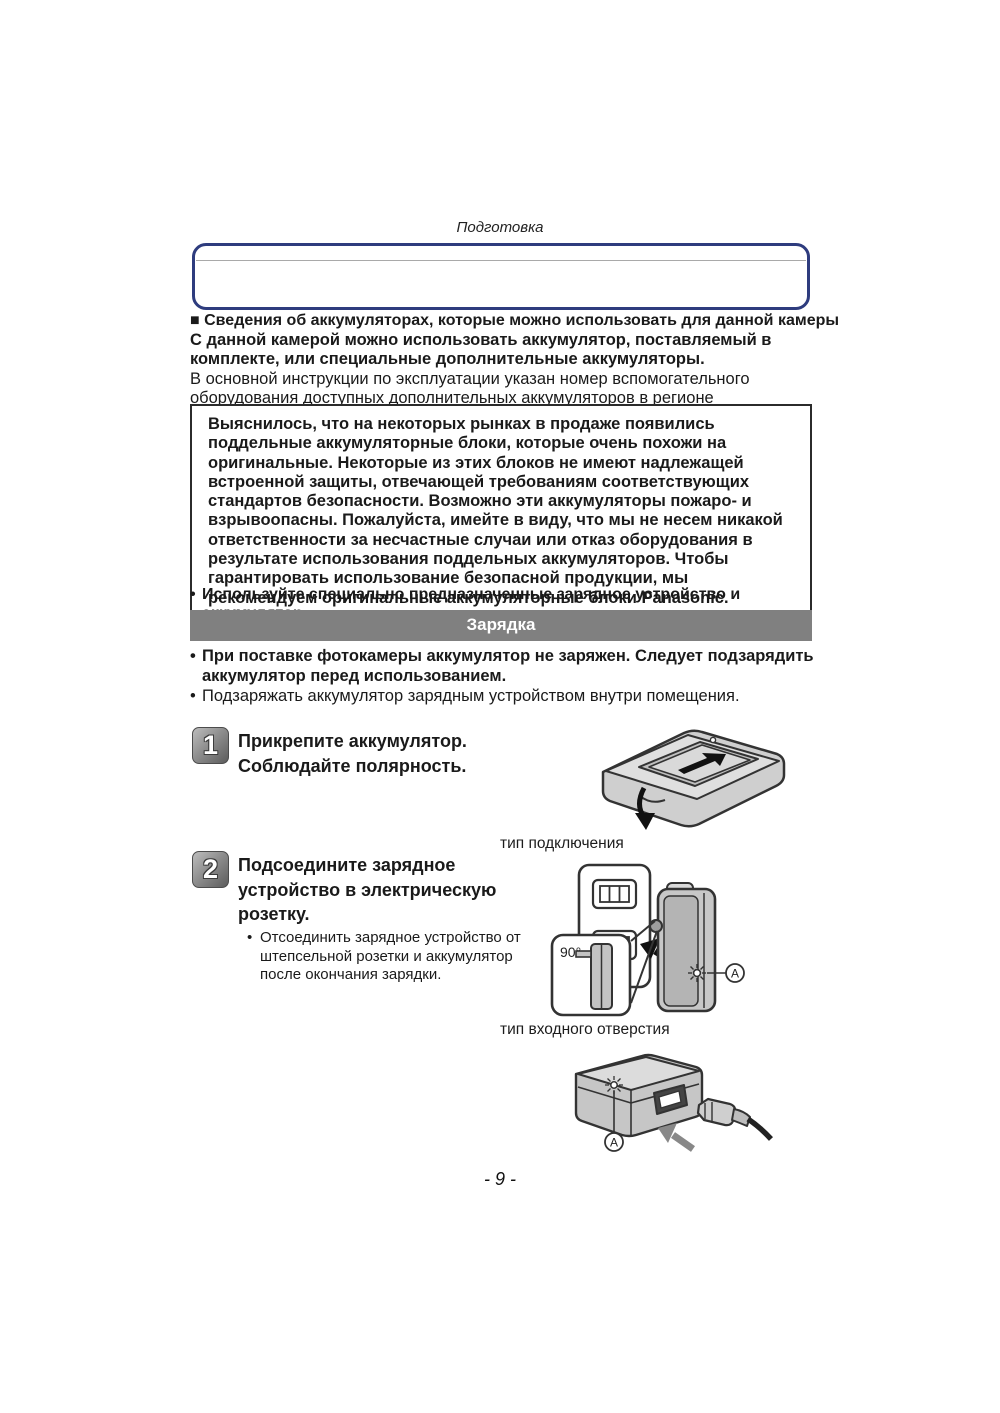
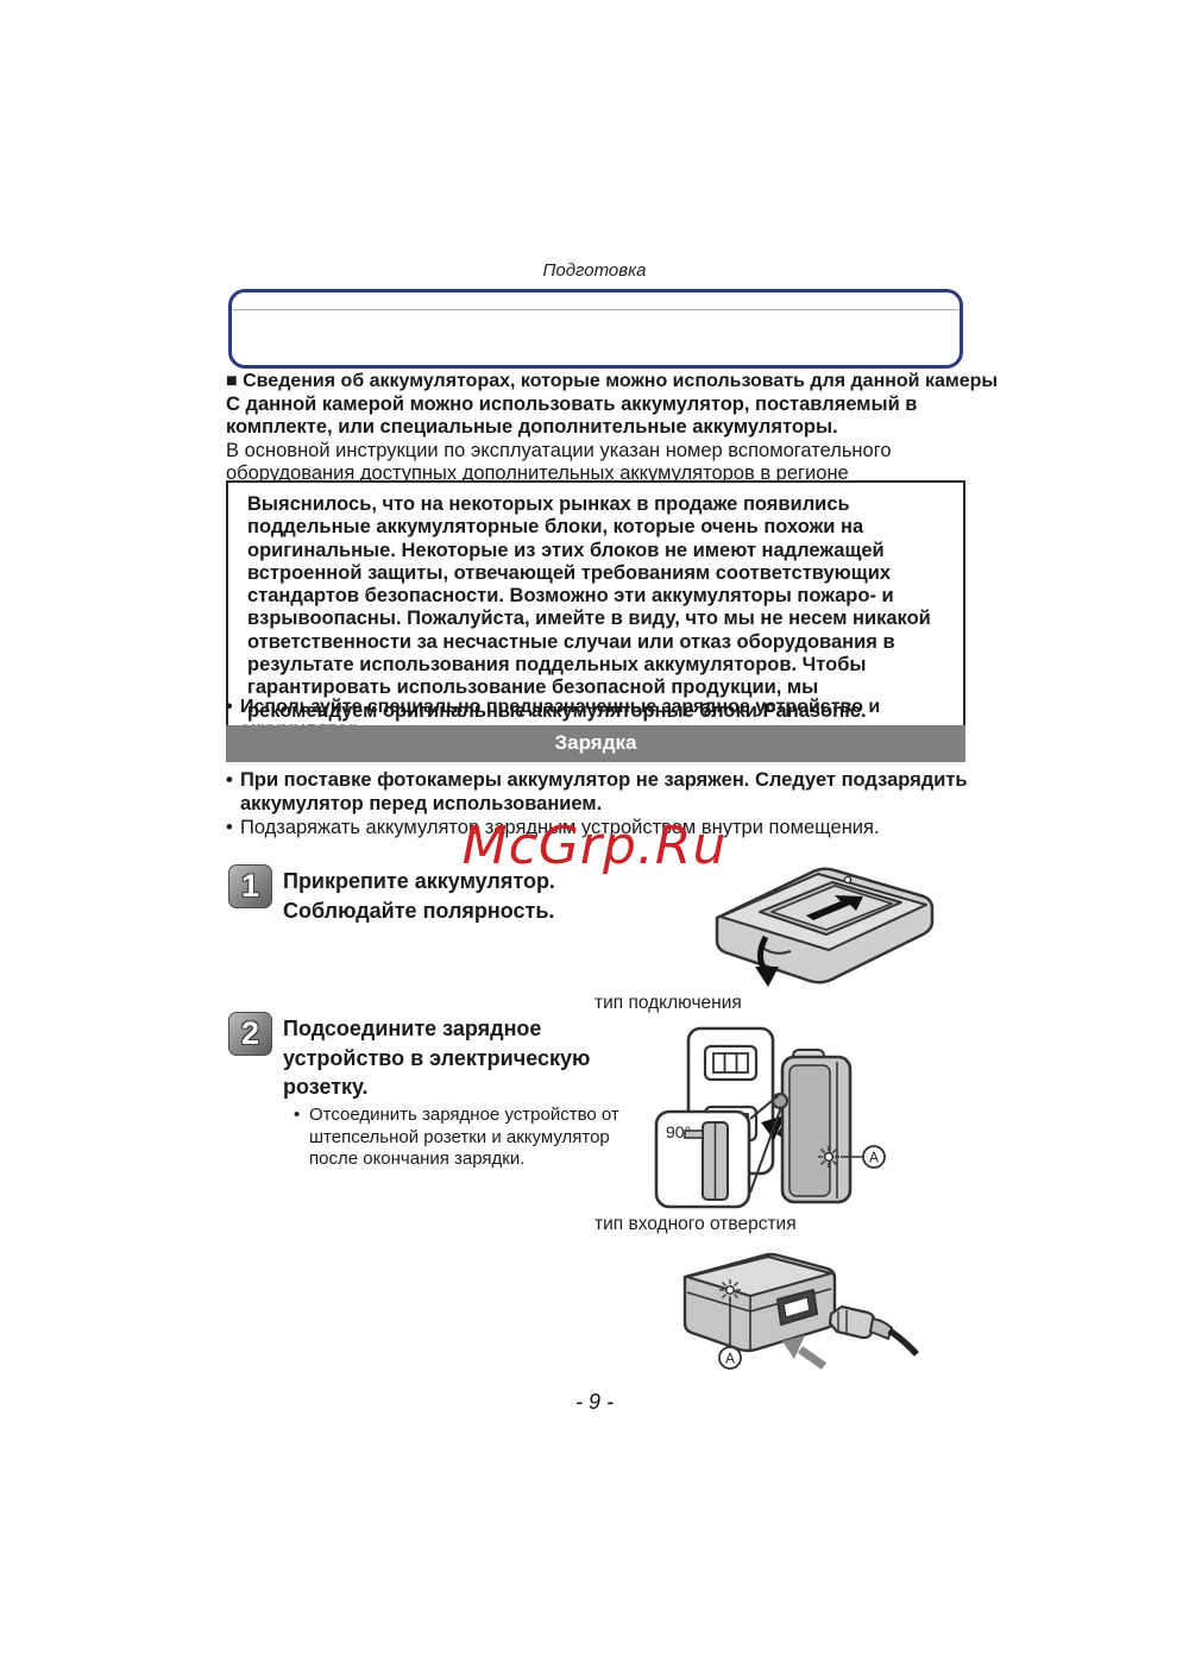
  Подготовка
  ■ Сведения об аккумуляторах, которые можно использовать для данной камеры
  С данной камерой можно использовать аккумулятор, поставляемый в комплекте, или специальные дополнительные аккумуляторы.
  В основной инструкции по эксплуатации указан номер вспомогательного оборудования доступных дополнительных аккумуляторов в регионе
  Выяснилось, что на некоторых рынках в продаже появились поддельные аккумуляторные блоки, которые очень похожи на оригинальные. Некоторые из этих блоков не имеют надлежащей встроенной защиты, отвечающей требованиям соответствующих стандартов безопасности. Возможно эти аккумуляторы пожаро- и взрывоопасны. Пожалуйста, имейте в виду, что мы не несем никакой ответственности за несчастные случаи или отказ оборудования в результате использования поддельных аккумуляторов. Чтобы гарантировать использование безопасной продукции, мы рекомендуем оригинальные аккумуляторные блоки Panasonic.
  •
  Используйте специально предназначенные зарядное устройство и
  Зарядка
  •
  При поставке фотокамеры аккумулятор не заряжен. Следует подзарядить аккумулятор перед использованием.
  •
  Подзаряжать аккумулятор зарядным устройством внутри помещения.
+ McGrp.Ru
  1
  Прикрепите аккумулятор.
  Соблюдайте полярность.
  тип подключения
  2
  Подсоедините зарядное устройство в электрическую розетку.
  •
  Отсоединить зарядное устройство от штепсельной розетки и аккумулятор после окончания зарядки.
  A
  тип входного отверстия
  A
  - 9 -
